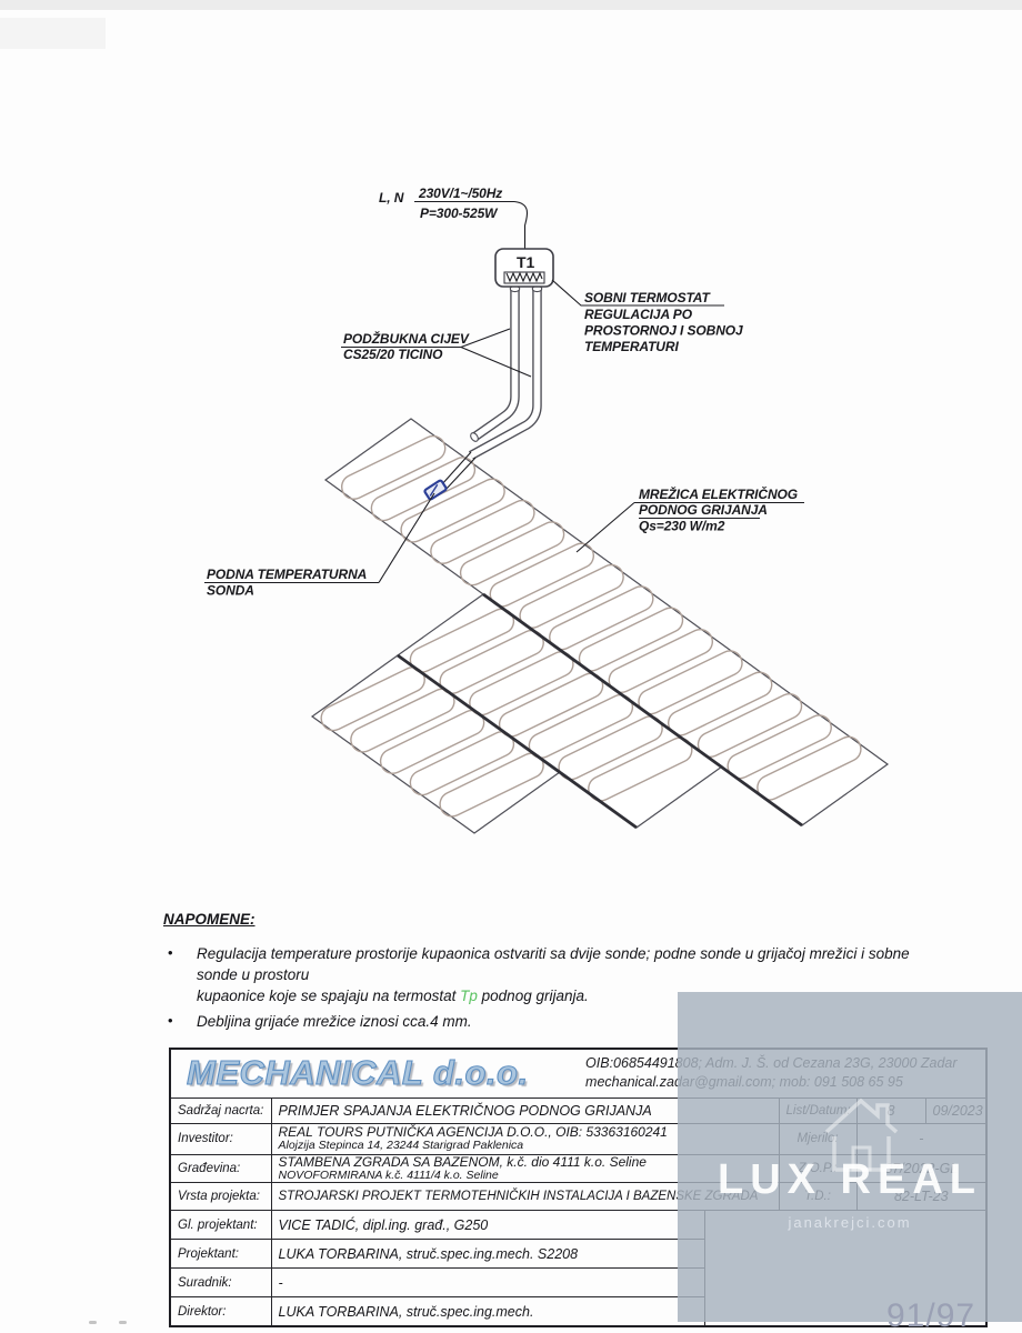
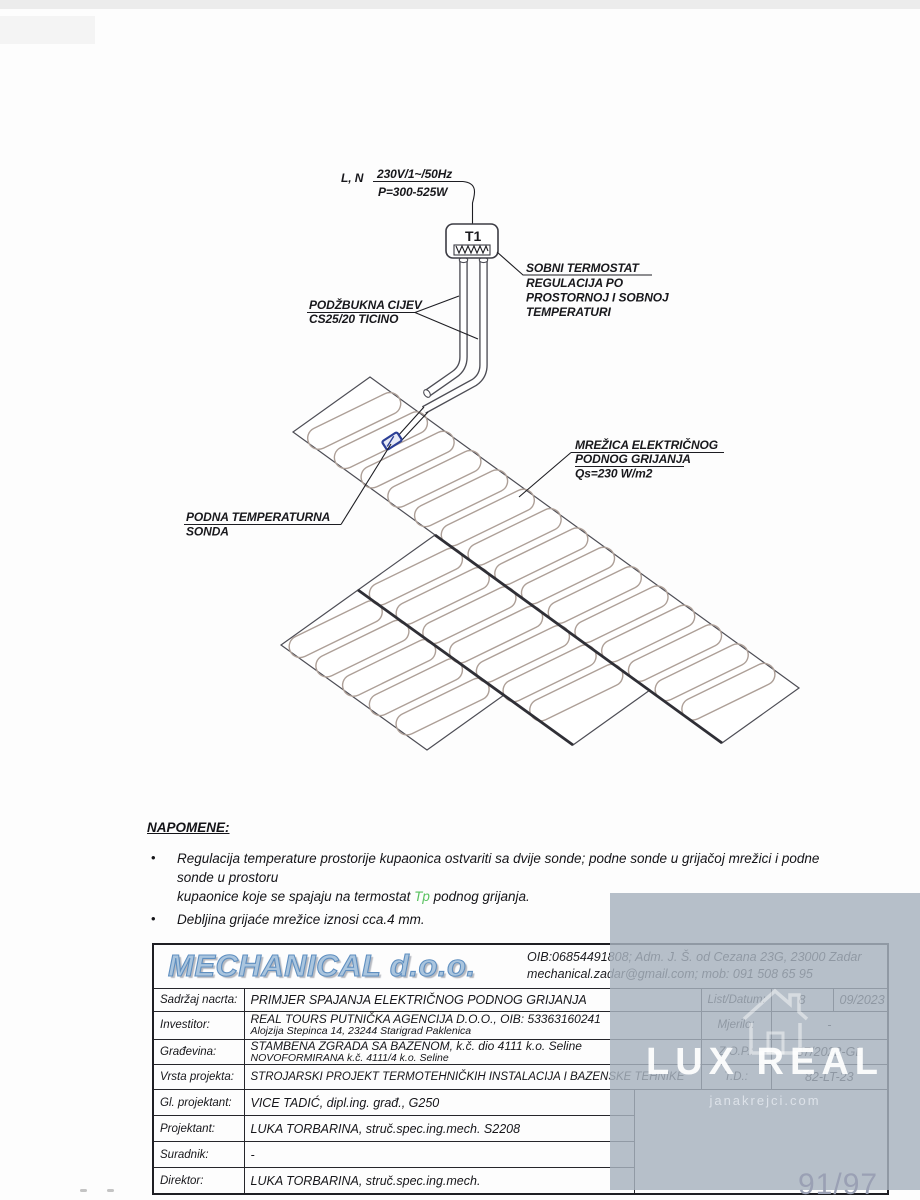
  L, N
  230V/1~/50Hz
  P=300-525W
  T1
  SOBNI TERMOSTAT
  REGULACIJA PO
  PROSTORNOJ I SOBNOJ
  TEMPERATURI
  PODŽBUKNA CIJEV
  CS25/20 TICINO
  MREŽICA ELEKTRIČNOG
  PODNOG GRIJANJA
  Qs=230 W/m2
  PODNA TEMPERATURNA
  SONDA
  NAPOMENE:
  •
- Regulacija temperature prostorije kupaonica ostvariti sa dvije sonde; podne sonde u grijačoj mrežici i sobne sonde u prostoru
+ Regulacija temperature prostorije kupaonica ostvariti sa dvije sonde; podne sonde u grijačoj mrežici i podne sonde u prostoru
  kupaonice koje se spajaju na termostat Tp podnog grijanja.
  •
  Debljina grijaće mrežice iznosi cca.4 mm.
  MECHANICAL d.o.o. OIB:06854491808; Adm. J. Š. od Cezana 23G, 23000 Zadar mechanical.zadar@gmail.com; mob: 091 508 65 95
  Sadržaj nacrta:	PRIMJER SPAJANJA ELEKTRIČNOG PODNOG GRIJANJA	List/Datum:	8	09/2023
  Investitor:	REAL TOURS PUTNIČKA AGENCIJA D.O.O., OIB: 53363160241 Alojzija Stepinca 14, 23244 Starigrad Paklenica	Mjerilo:	-
  Građevina:	STAMBENA ZGRADA SA BAZENOM, k.č. dio 4111 k.o. Seline NOVOFORMIRANA k.č. 4111/4 k.o. Seline	Z.O.P.:	37/2022-GL
- Vrsta projekta:	STROJARSKI PROJEKT TERMOTEHNIČKIH INSTALACIJA I BAZENSKE ZGRADA	T.D.:	82-LT-23
+ Vrsta projekta:	STROJARSKI PROJEKT TERMOTEHNIČKIH INSTALACIJA I BAZENSKE TEHNIKE	T.D.:	82-LT-23
  Gl. projektant:	VICE TADIĆ, dipl.ing. građ., G250
  Projektant:	LUKA TORBARINA, struč.spec.ing.mech. S2208
  Suradnik:	-
  Direktor:	LUKA TORBARINA, struč.spec.ing.mech.
  LUX REAL
  janakrejci.com
  91/97
